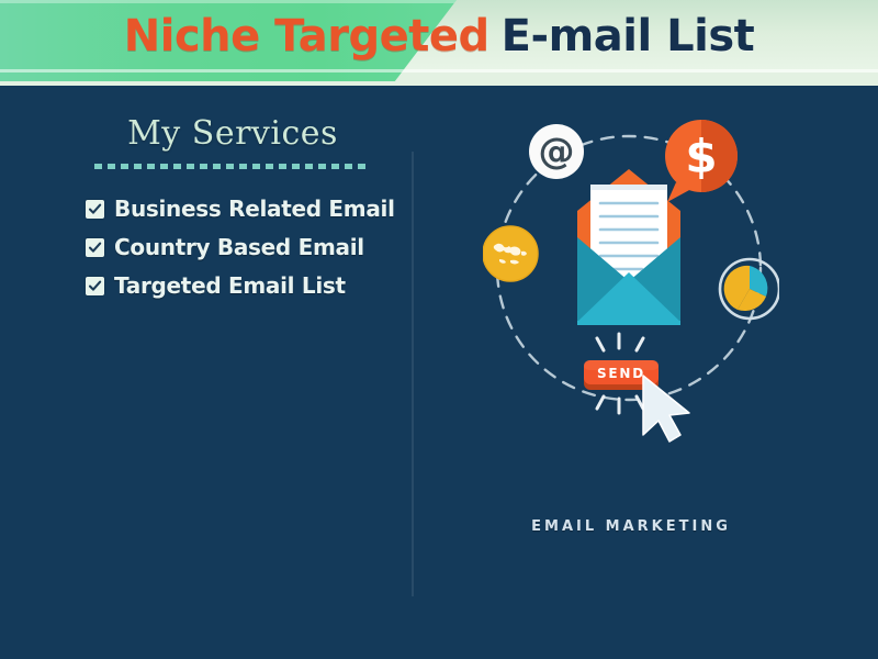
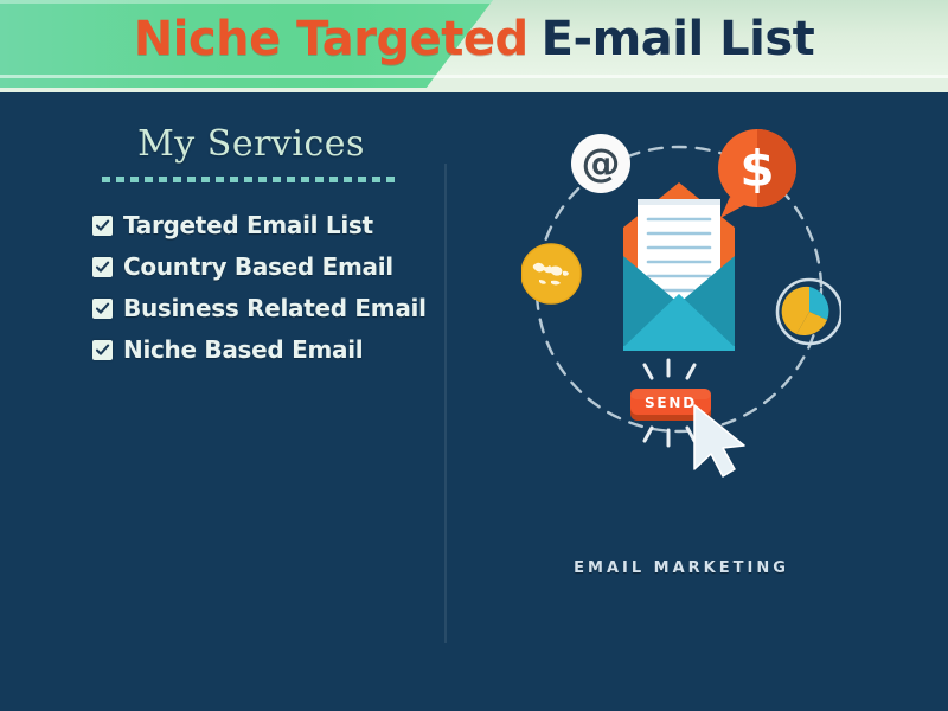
  Niche Targeted
  E-mail List
  My Services
- Business Related Email
+ Targeted Email List
  Country Based Email
- Targeted Email List
+ Business Related Email
+ Niche Based Email
  @
  $
  SEND
  EMAIL MARKETING
